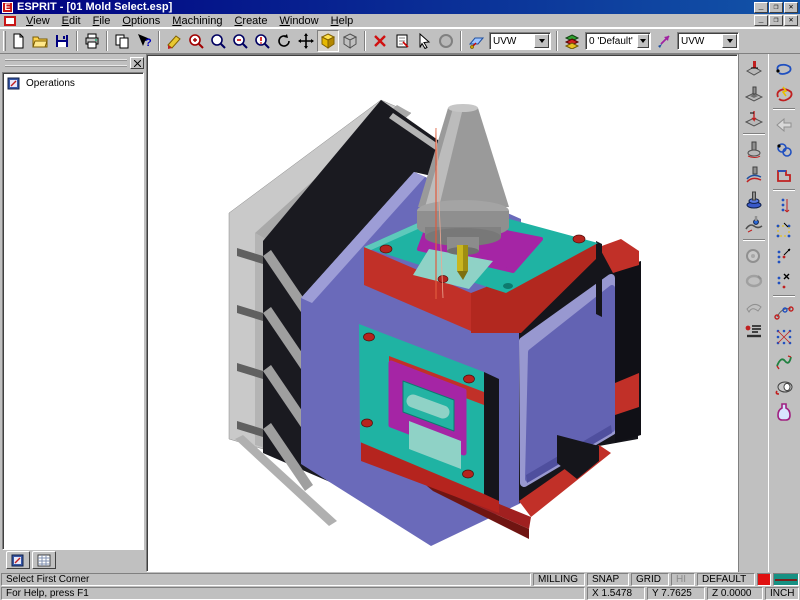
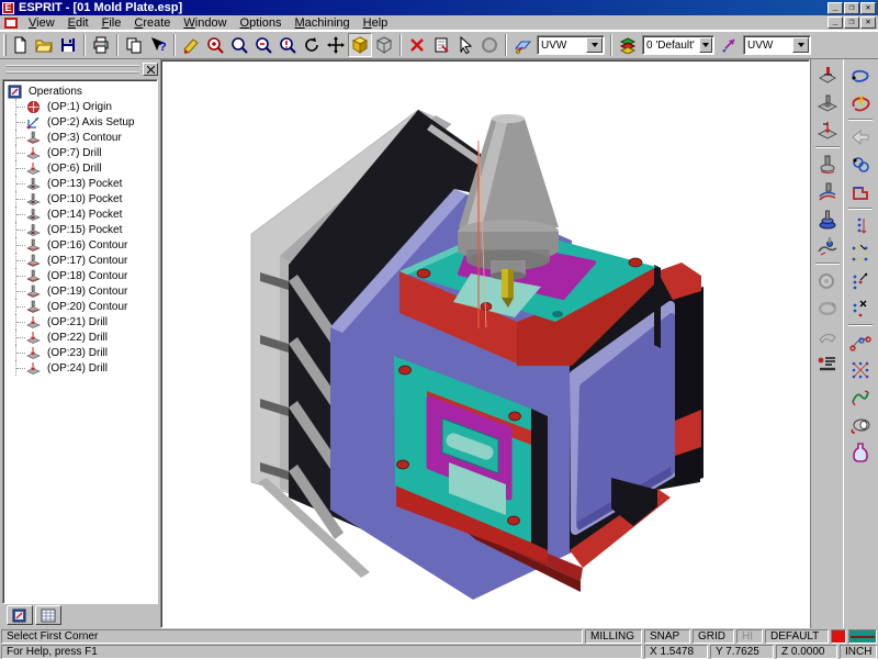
  E
- ESPRIT - [01 Mold Select.esp]
+ ESPRIT - [01 Mold Plate.esp]
  _
  ❐
  ✕
  View
  Edit
  File
- Options
+ Create
- Machining
+ Window
- Create
+ Options
- Window
+ Machining
  Help
  _
  ❐
  ✕
  ?
  UVW
  0 'Default'
  UVW
  Operations
+ (OP:1) Origin
+ (OP:2) Axis Setup
+ (OP:3) Contour
+ (OP:7) Drill
+ (OP:6) Drill
+ (OP:13) Pocket
+ (OP:10) Pocket
+ (OP:14) Pocket
+ (OP:15) Pocket
+ (OP:16) Contour
+ (OP:17) Contour
+ (OP:18) Contour
+ (OP:19) Contour
+ (OP:20) Contour
+ (OP:21) Drill
+ (OP:22) Drill
+ (OP:23) Drill
+ (OP:24) Drill
  Select First Corner
  MILLING
  SNAP
  GRID
  HI
  DEFAULT
  For Help, press F1
  X 1.5478
  Y 7.7625
  Z 0.0000
  INCH
